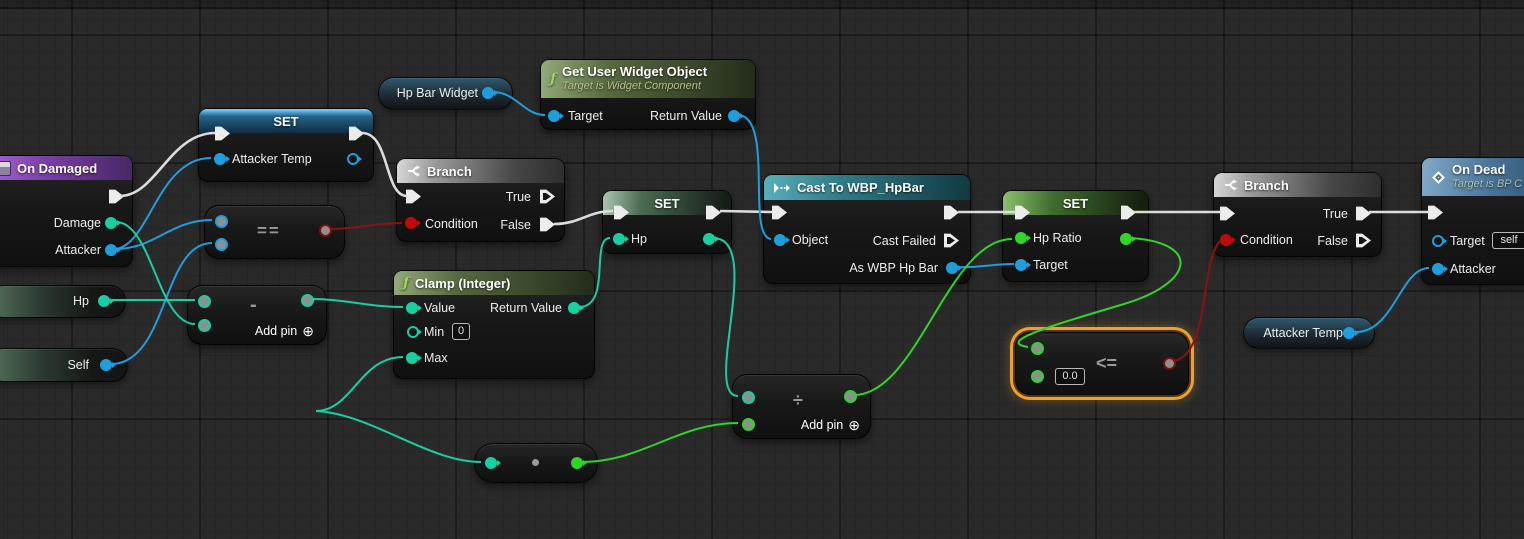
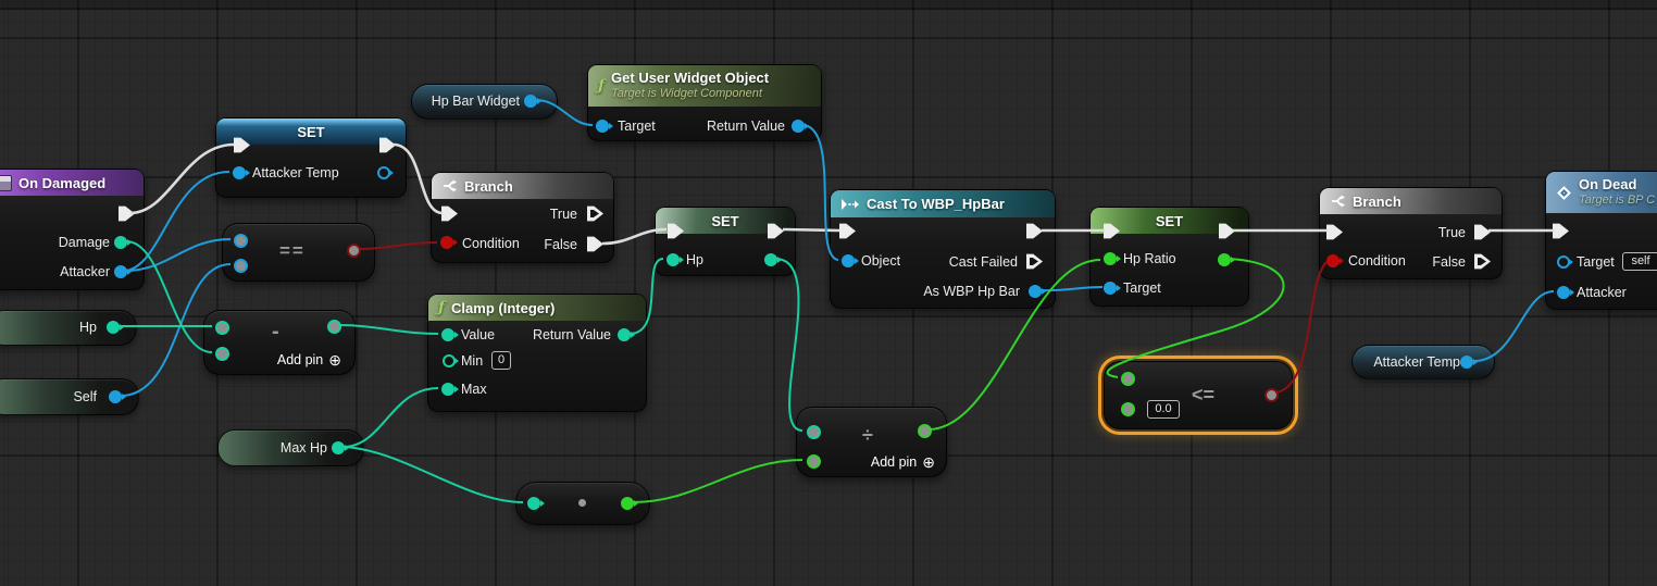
  On Damaged
  Damage
  Attacker
  SET
  Attacker Temp
  ==
  -
  Add pin
  ⊕
  Hp Bar Widget
  ƒ
  Get User Widget Object
  Target is Widget Component
  Target
  Return Value
  Branch
  True
  Condition
  False
  ƒ
  Clamp (Integer)
  Value
  Return Value
  Min
  0
  Max
  SET
  Hp
  Cast To WBP_HpBar
  Object
  Cast Failed
  As WBP Hp Bar
  SET
  Hp Ratio
  Target
  0.0
  <=
  Branch
  True
  Condition
  False
  On Dead
  Target is BP C
  Target
  self
  Attacker
  Hp
  Self
+ Max Hp
  Attacker Temp
  ÷
  Add pin
  ⊕
